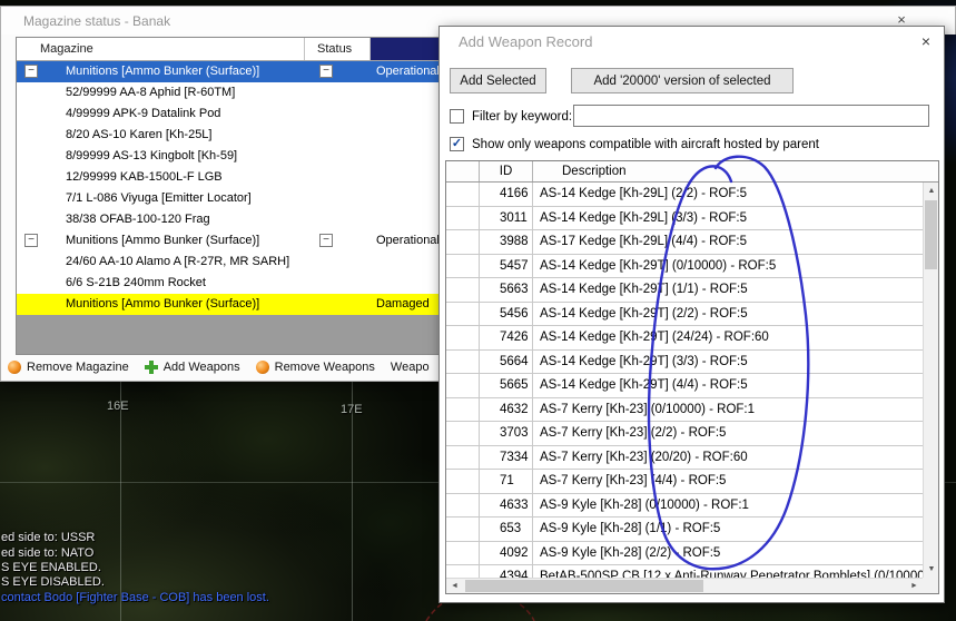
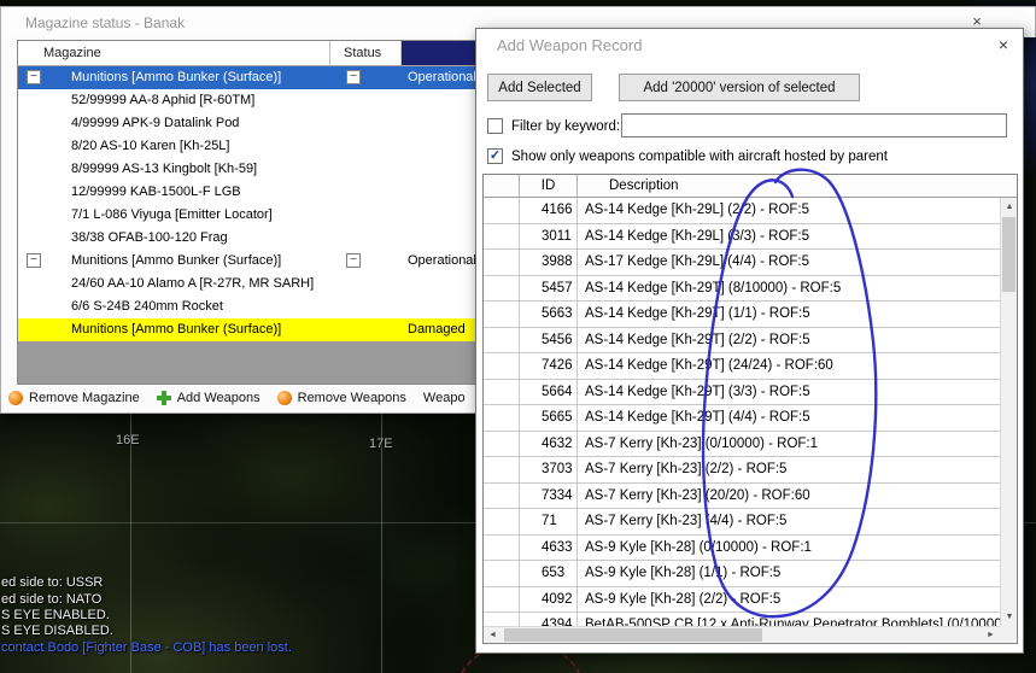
  16E
  17E
  ed side to: USSR
  ed side to: NATO
  S EYE ENABLED.
  S EYE DISABLED.
  contact Bodo [Fighter Base - COB] has been lost.
  Magazine status - Banak
  ×
  Magazine
  Status
  −
  Munitions [Ammo Bunker (Surface)]
  −
  Operationa
  52/99999 AA-8 Aphid [R-60TM]
  4/99999 APK-9 Datalink Pod
  8/20 AS-10 Karen [Kh-25L]
  8/99999 AS-13 Kingbolt [Kh-59]
  12/99999 KAB-1500L-F LGB
  7/1 L-086 Viyuga [Emitter Locator]
  38/38 OFAB-100-120 Frag
  −
  Munitions [Ammo Bunker (Surface)]
  −
  Operationa
  24/60 AA-10 Alamo A [R-27R, MR SARH]
- 6/6 S-21B 240mm Rocket
+ 6/6 S-24B 240mm Rocket
  Munitions [Ammo Bunker (Surface)]
  Damaged
  Remove Magazine
  Add Weapons
  Remove Weapons
  Weapo
  Add Weapon Record
  ×
  Add Selected
  Add '20000' version of selected
  Filter by keyword:
  ✓
  Show only weapons compatible with aircraft hosted by parent
  ID
  Description
  4166
  AS-14 Kedge [Kh-29L] (22) - ROF:5
  3011
  AS-14 Kedge [Kh-29L] (3/3) - ROF:5
  3988
  AS-17 Kedge [Kh-29L] (4/4) - ROF:5
  5457
- AS-14 Kedge [Kh-29T] (0/10000) - ROF:5
+ AS-14 Kedge [Kh-29T] (8/10000) - ROF:5
  5663
  AS-14 Kedge [Kh-29T] (1/1) - ROF:5
  5456
  AS-14 Kedge [Kh-29T] (2/2) - ROF:5
  7426
  AS-14 Kedge [Kh-2T] (24/24) - ROF:60
  5664
  AS-14 Kedge [Kh-29T] (3/3) - ROF:5
  5665
  AS-14 Kedge [Kh-29T] (4/4) - ROF:5
  4632
  AS-7 Kerry [Kh-23] (0/10000) - ROF:1
  3703
  AS-7 Kerry [Kh-23] (2/2) - ROF:5
  7334
  AS-7 Kerry [Kh-23] (20/20) - ROF:60
  71
  AS-7 Kerry [Kh-23]4/4) - ROF:5
  4633
  AS-9 Kyle [Kh-28] (0/10000) - ROF:1
  653
  AS-9 Kyle [Kh-28] (1/) - ROF:5
  4092
  AS-9 Kyle [Kh-28] (2/2) ROF:5
  4394
  BetAB-500SP CB [12 x Anti-Runway Penetrator Bomblets] (0/10000
